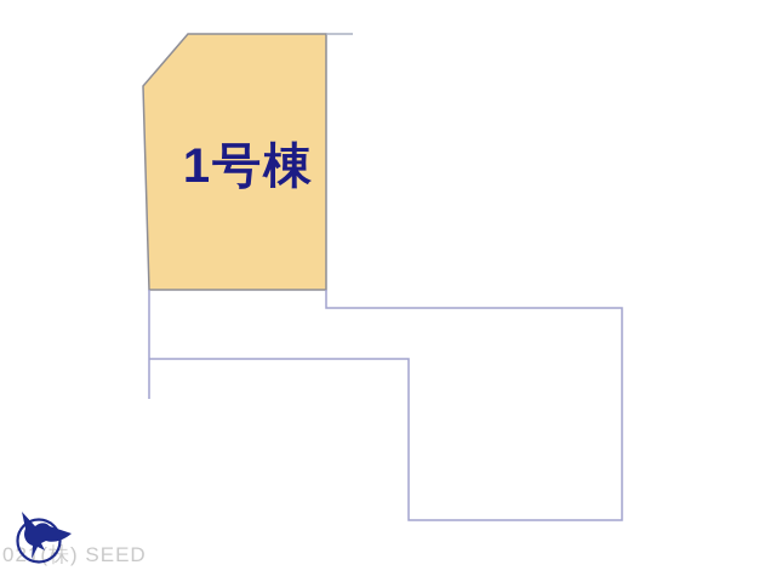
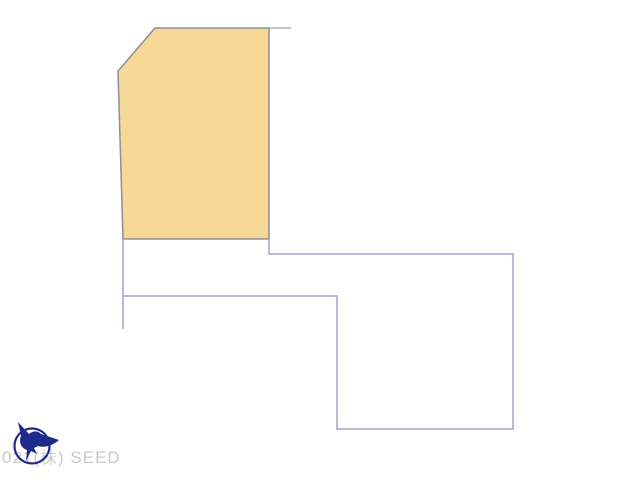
- 1号棟
  01(株) SEED
